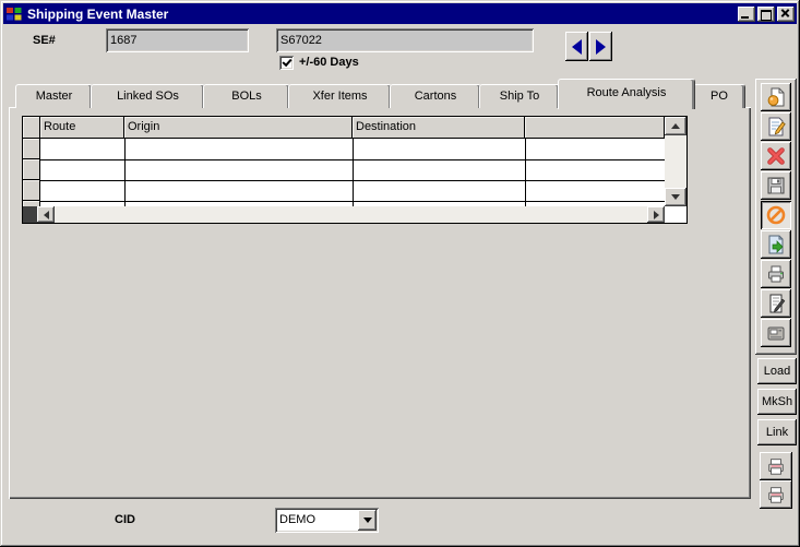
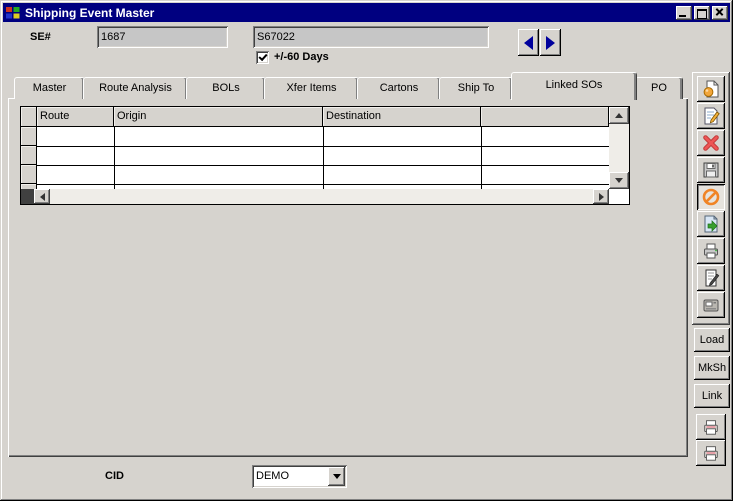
  Shipping Event Master
  SE#
  1687
  S67022
  +/-60 Days
  Master
- Linked SOs
+ Route Analysis
  BOLs
  Xfer Items
  Cartons
  Ship To
- Route Analysis
+ Linked SOs
  PO
  Route
  Origin
  Destination
  Load
  MkSh
  Link
  CID
  DEMO
